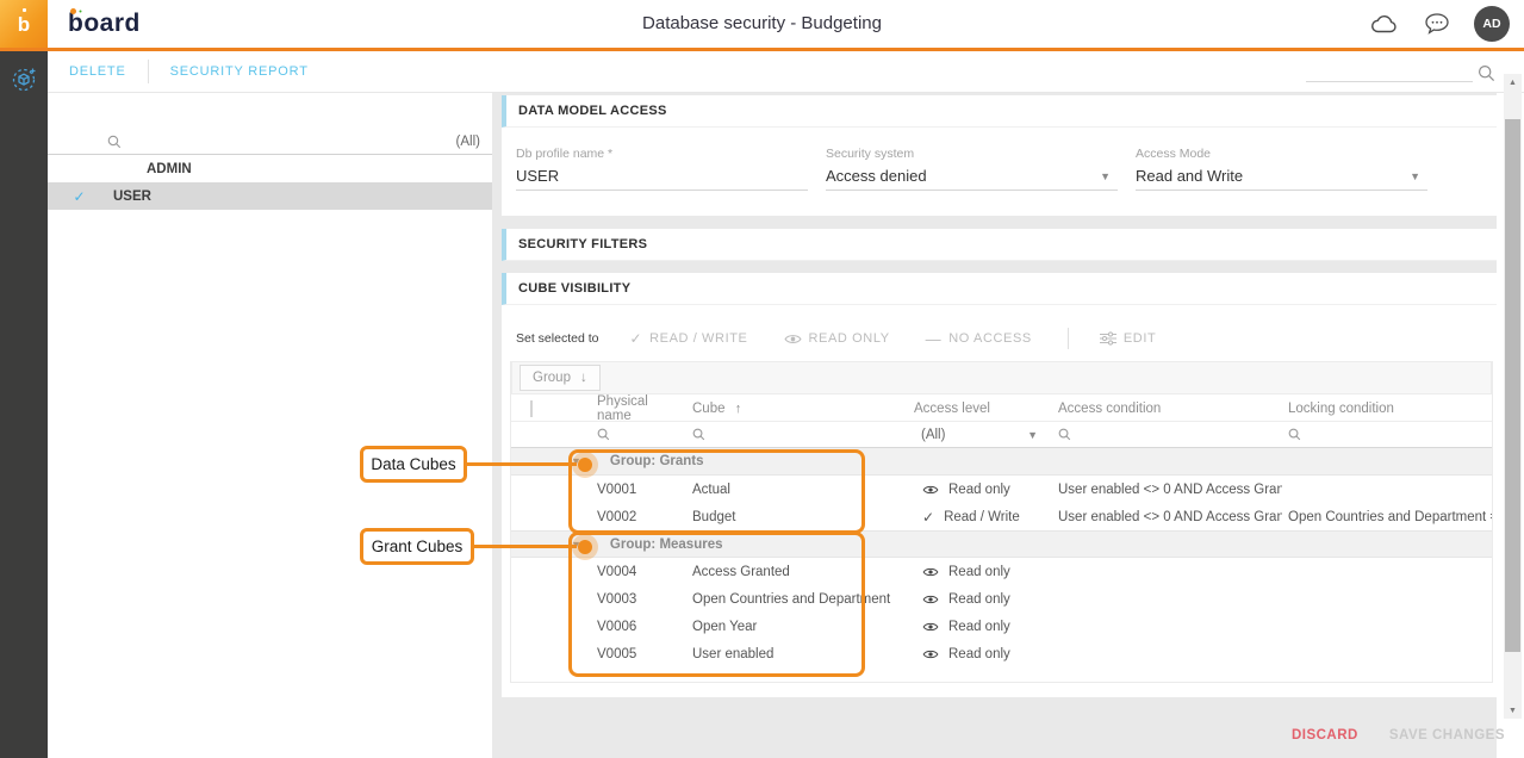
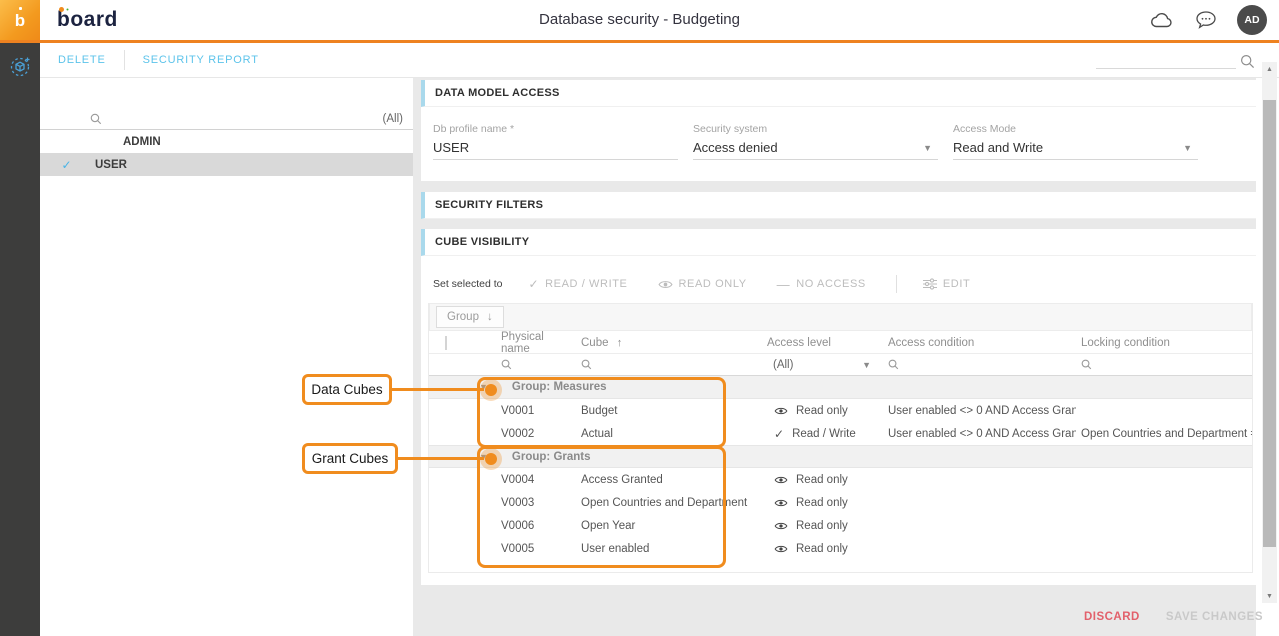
  b
  board
  Database security - Budgeting
  AD
  DELETE
  SECURITY REPORT
  (All)
  ADMIN
  ✓
  USER
  DATA MODEL ACCESS
  Db profile name *
  USER
  Security system
  Access denied
  ▼
  Access Mode
  Read and Write
  ▼
  SECURITY FILTERS
  CUBE VISIBILITY
  Set selected to
  ✓
  READ / WRITE
  READ ONLY
  —
  NO ACCESS
  EDIT
  Group
  ↓
  Physical name
  Cube ↑
  Access level
  Access condition
  Locking condition
  (All)
  ▼
  ▼
- Group: Grants
+ Group: Measures
  V0001
- Actual
+ Budget
  Read only
  User enabled <> 0 AND Access Gran
  V0002
- Budget
+ Actual
  ✓
  Read / Write
  User enabled <> 0 AND Access Gran
  Open Countries and Department
  ▼
- Group: Measures
+ Group: Grants
  V0004
  Access Granted
  Read only
  V0003
  Open Countries and Department
  Read only
  V0006
  Open Year
  Read only
  V0005
  User enabled
  Read only
  DISCARD
  SAVE CHANGES
  Data Cubes
  Grant Cubes
